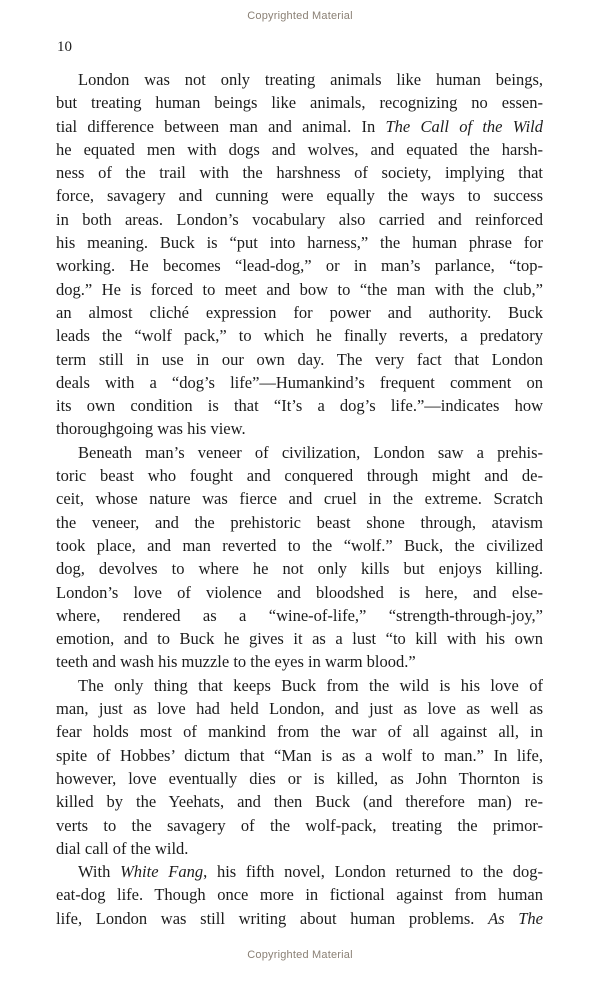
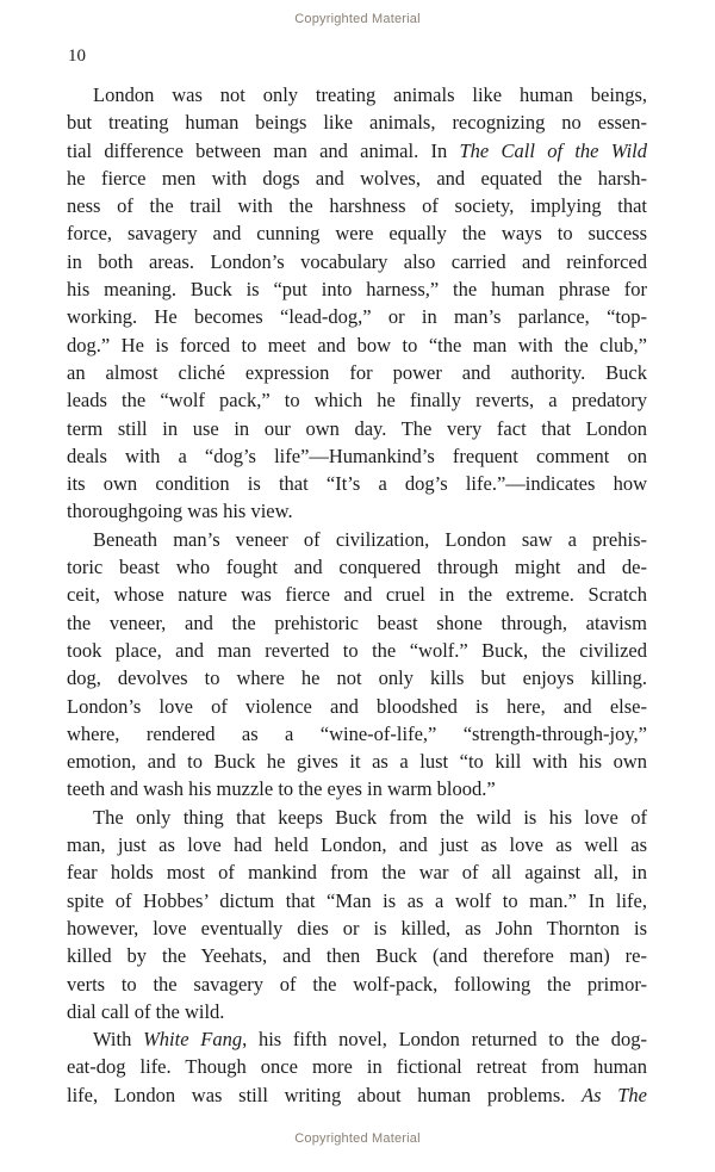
  Copyrighted Material
  10
  London was not only treating animals like human beings,
  but treating human beings like animals, recognizing no essen-
  tial difference between man and animal. In The Call of the Wild
- he equated men with dogs and wolves, and equated the harsh-
+ he fierce men with dogs and wolves, and equated the harsh-
  ness of the trail with the harshness of society, implying that
  force, savagery and cunning were equally the ways to success
  in both areas. London’s vocabulary also carried and reinforced
  his meaning. Buck is “put into harness,” the human phrase for
  working. He becomes “lead-dog,” or in man’s parlance, “top-
  dog.” He is forced to meet and bow to “the man with the club,”
  an almost cliché expression for power and authority. Buck
  leads the “wolf pack,” to which he finally reverts, a predatory
  term still in use in our own day. The very fact that London
  deals with a “dog’s life”—Humankind’s frequent comment on
  its own condition is that “It’s a dog’s life.”—indicates how
  thoroughgoing was his view.
  Beneath man’s veneer of civilization, London saw a prehis-
  toric beast who fought and conquered through might and de-
  ceit, whose nature was fierce and cruel in the extreme. Scratch
  the veneer, and the prehistoric beast shone through, atavism
  took place, and man reverted to the “wolf.” Buck, the civilized
  dog, devolves to where he not only kills but enjoys killing.
  London’s love of violence and bloodshed is here, and else-
  where, rendered as a “wine-of-life,” “strength-through-joy,”
  emotion, and to Buck he gives it as a lust “to kill with his own
  teeth and wash his muzzle to the eyes in warm blood.”
  The only thing that keeps Buck from the wild is his love of
  man, just as love had held London, and just as love as well as
  fear holds most of mankind from the war of all against all, in
  spite of Hobbes’ dictum that “Man is as a wolf to man.” In life,
  however, love eventually dies or is killed, as John Thornton is
  killed by the Yeehats, and then Buck (and therefore man) re-
- verts to the savagery of the wolf-pack, treating the primor-
+ verts to the savagery of the wolf-pack, following the primor-
  dial call of the wild.
  With White Fang, his fifth novel, London returned to the dog-
- eat-dog life. Though once more in fictional against from human
+ eat-dog life. Though once more in fictional retreat from human
  life, London was still writing about human problems. As The
  Copyrighted Material
